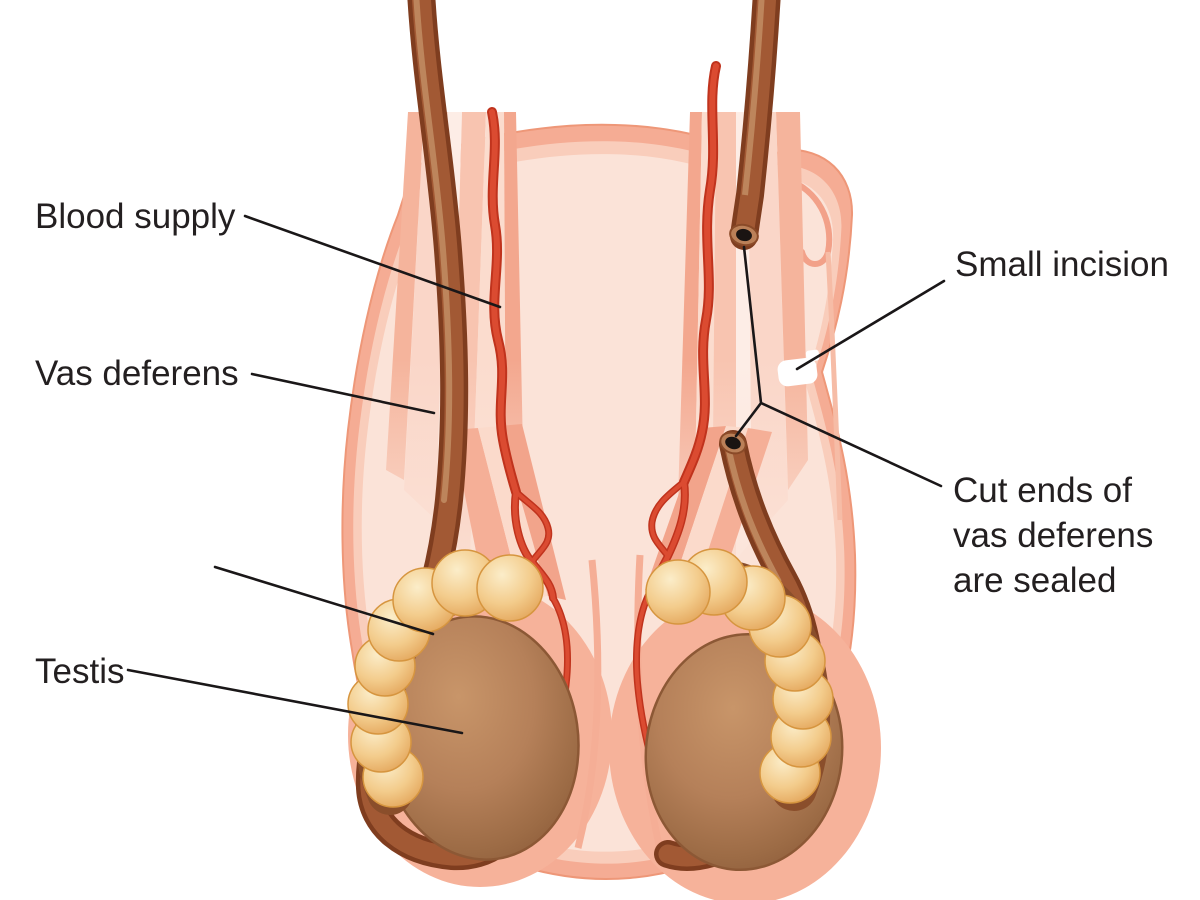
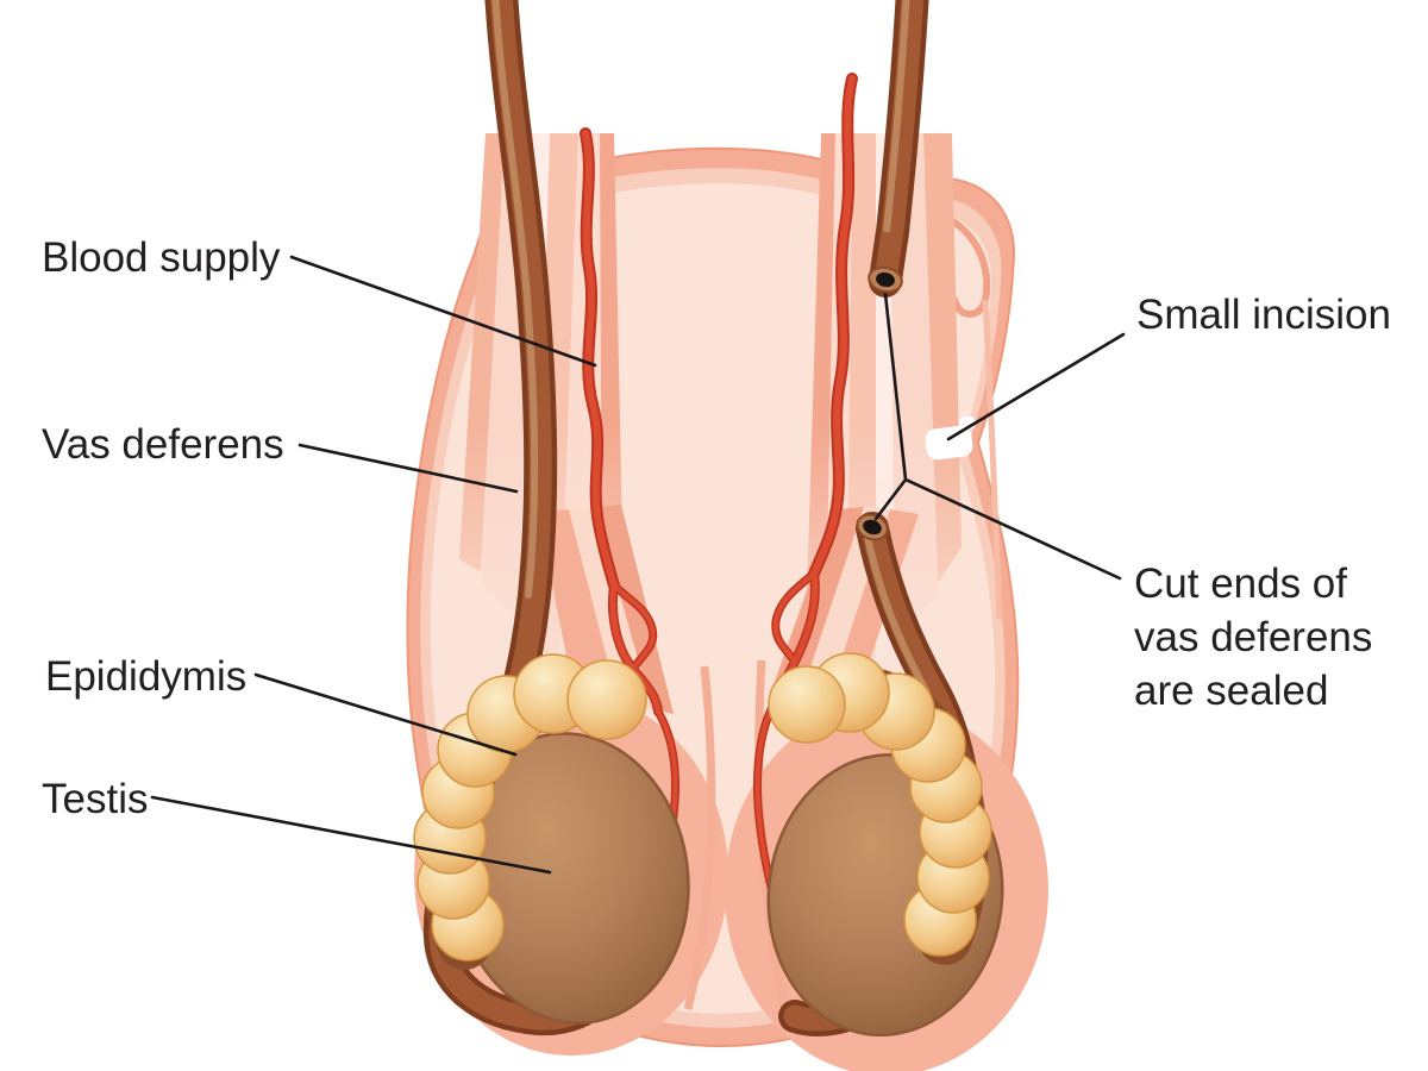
  Blood supply
  Vas deferens
+ Epididymis
  Testis
  Small incision
  Cut ends of
  vas deferens
  are sealed
